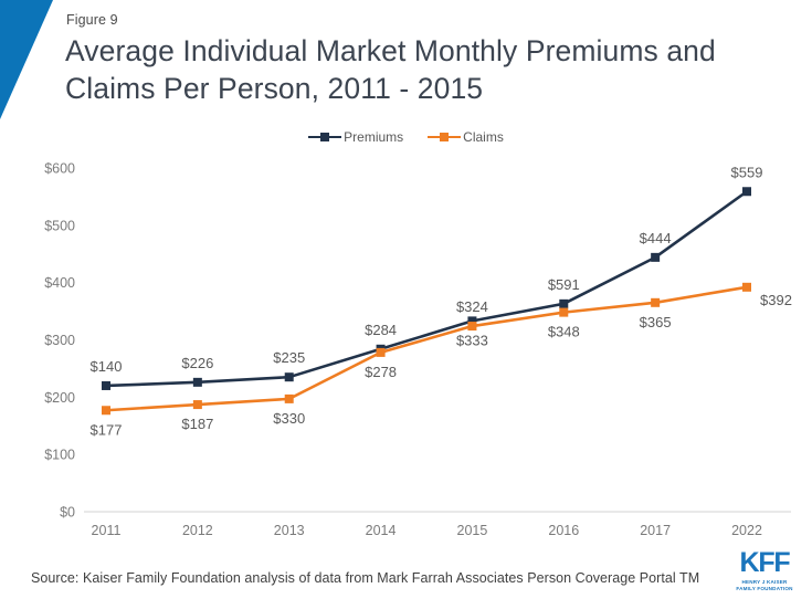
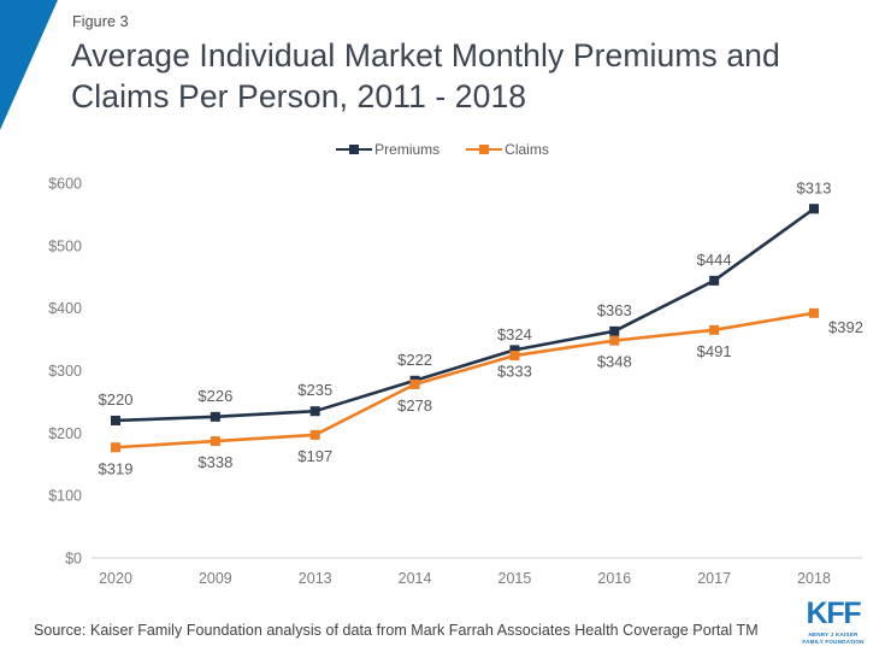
- Figure 9
+ Figure 3
- Average Individual Market Monthly Premiums and Claims Per Person, 2011 - 2015
+ Average Individual Market Monthly Premiums and Claims Per Person, 2011 - 2018
  Premiums
  Claims
  $0
  $100
  $200
  $300
  $400
  $500
  $600
- 2011
+ 2020
- 2012
+ 2009
  2013
  2014
  2015
  2016
  2017
- 2022
+ 2018
- $140
+ $220
  $226
  $235
- $284
+ $222
  $333
- $591
+ $363
  $444
- $559
+ $313
- $177
+ $319
- $187
+ $338
- $330
+ $197
  $278
  $324
  $348
- $365
+ $491
  $392
- Source: Kaiser Family Foundation analysis of data from Mark Farrah Associates Person Coverage Portal TM
+ Source: Kaiser Family Foundation analysis of data from Mark Farrah Associates Health Coverage Portal TM
  KFF
